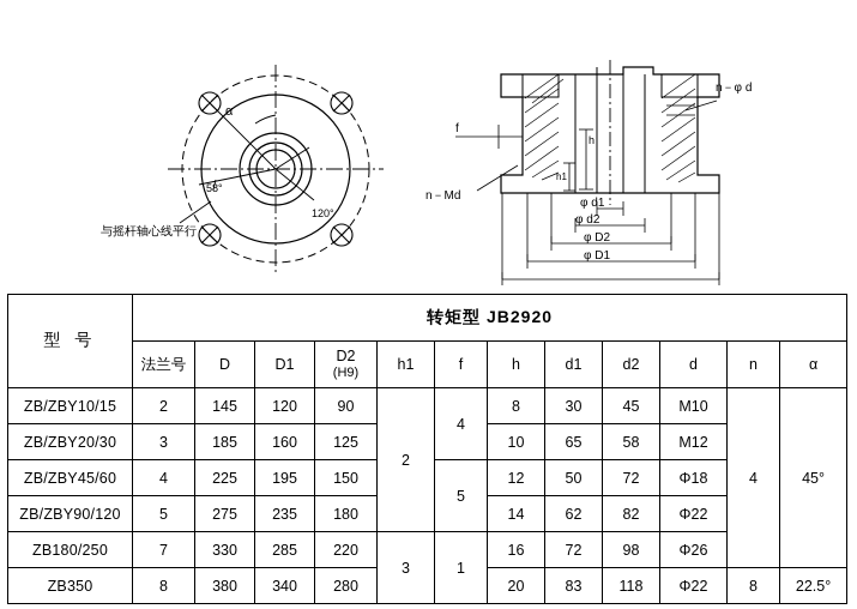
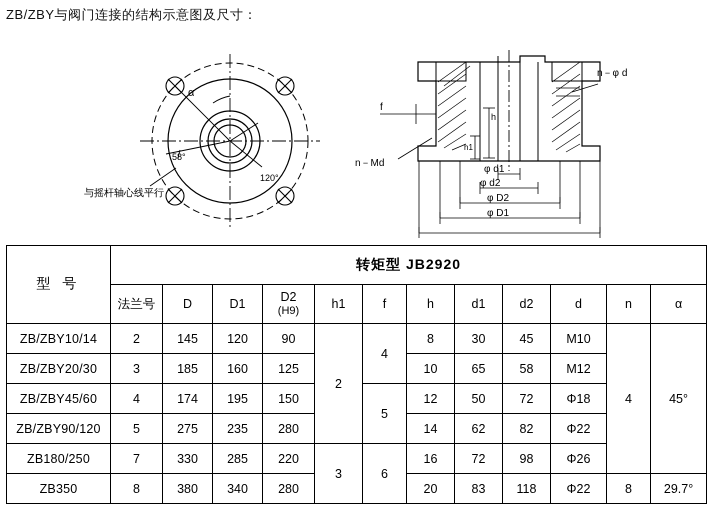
+ ZB/ZBY与阀门连接的结构示意图及尺寸：
  α
  58°
  120°
  与摇杆轴心线平行
  n－φ d
  n－Md
  f
  h
  h1
  φ d1
  φ d2
  φ D2
  φ D1
  型 号	转矩型 JB2920
  法兰号	D	D1	D2 (H9)	h1	f	h	d1	d2	d	n	α
- ZB/ZBY10/15	2	145	120	90	2	4	8	30	45	M10	4	45°
+ ZB/ZBY10/14	2	145	120	90	2	4	8	30	45	M10	4	45°
  ZB/ZBY20/30	3	185	160	125	10	65	58	M12
- ZB/ZBY45/60	4	225	195	150	5	12	50	72	Φ18
+ ZB/ZBY45/60	4	174	195	150	5	12	50	72	Φ18
- ZB/ZBY90/120	5	275	235	180	14	62	82	Φ22
+ ZB/ZBY90/120	5	275	235	280	14	62	82	Φ22
- ZB180/250	7	330	285	220	3	1	16	72	98	Φ26
+ ZB180/250	7	330	285	220	3	6	16	72	98	Φ26
- ZB350	8	380	340	280	20	83	118	Φ22	8	22.5°
+ ZB350	8	380	340	280	20	83	118	Φ22	8	29.7°
